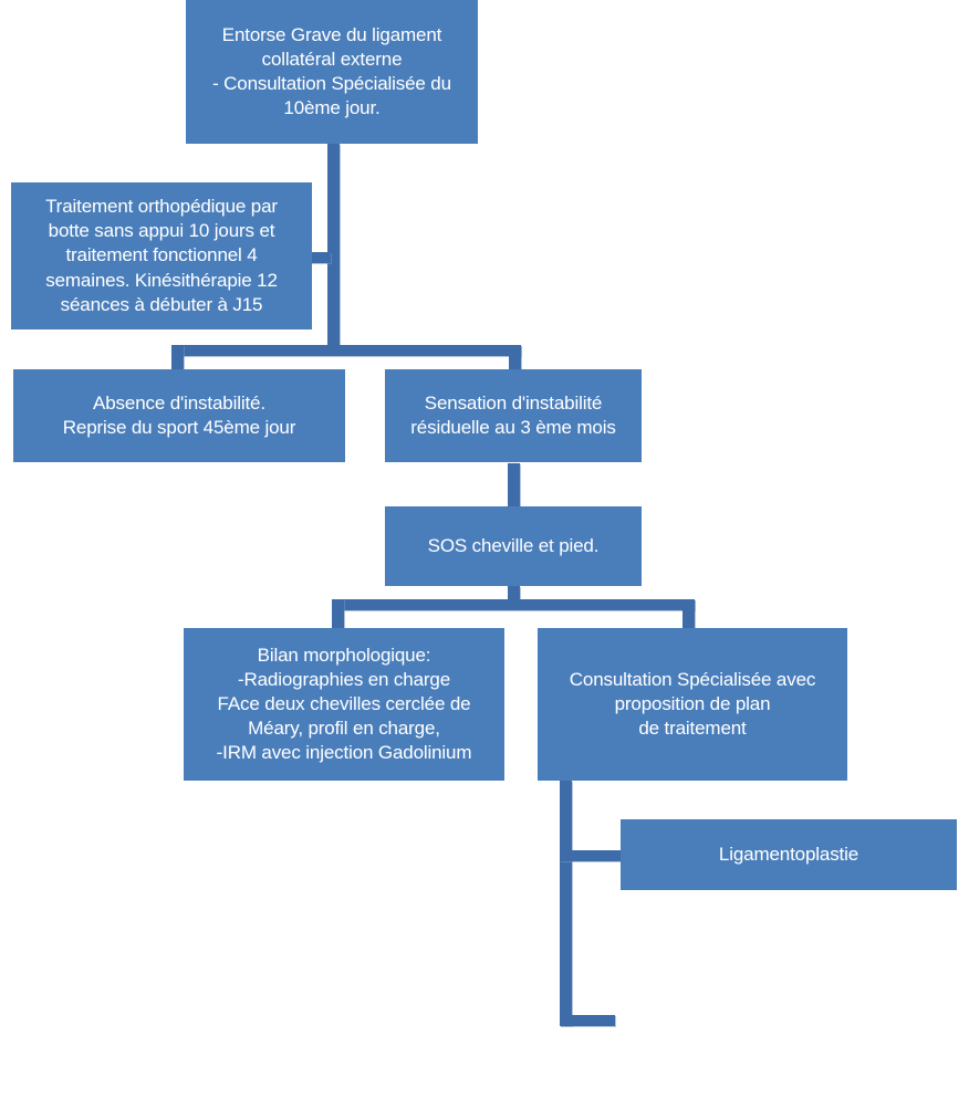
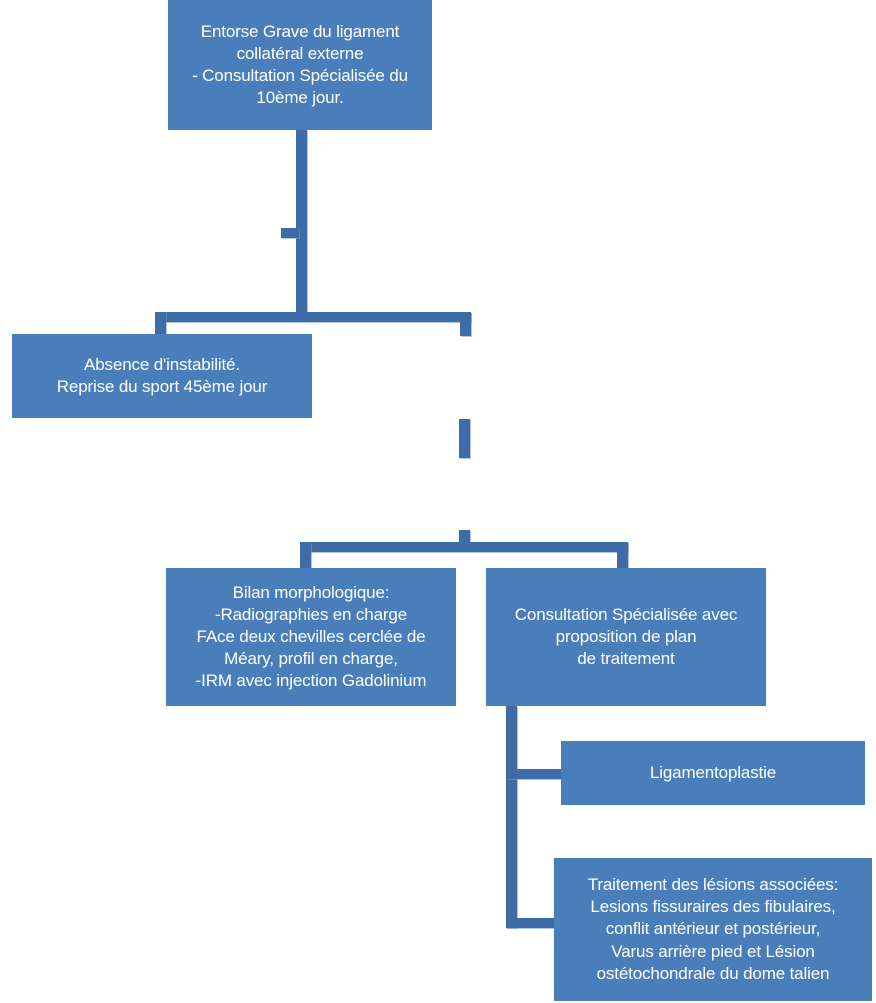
  Entorse Grave du ligament
  collatéral externe
  - Consultation Spécialisée du
  10ème jour.
- Traitement orthopédique par
- botte sans appui 10 jours et
- traitement fonctionnel 4
- semaines. Kinésithérapie 12
- séances à débuter à J15
  Absence d'instabilité.
  Reprise du sport 45ème jour
- Sensation d'instabilité
- résiduelle au 3 ème mois
- SOS cheville et pied.
  Bilan morphologique:
  -Radiographies en charge
  FAce deux chevilles cerclée de
  Méary, profil en charge,
  -IRM avec injection Gadolinium
  Consultation Spécialisée avec
  proposition de plan
  de traitement
  Ligamentoplastie
+ Traitement des lésions associées:
+ Lesions fissuraires des fibulaires,
+ conflit antérieur et postérieur,
+ Varus arrière pied et Lésion
+ ostétochondrale du dome talien
